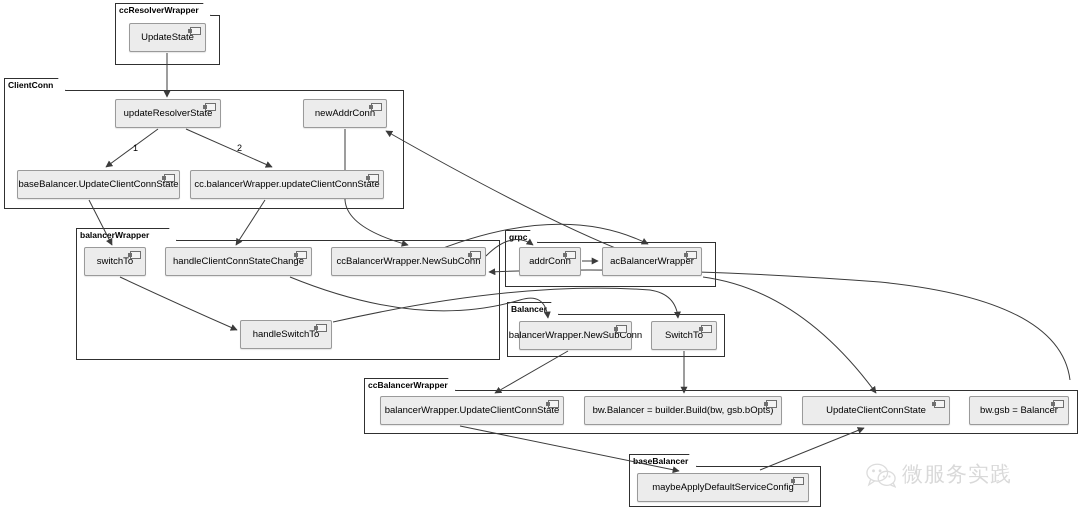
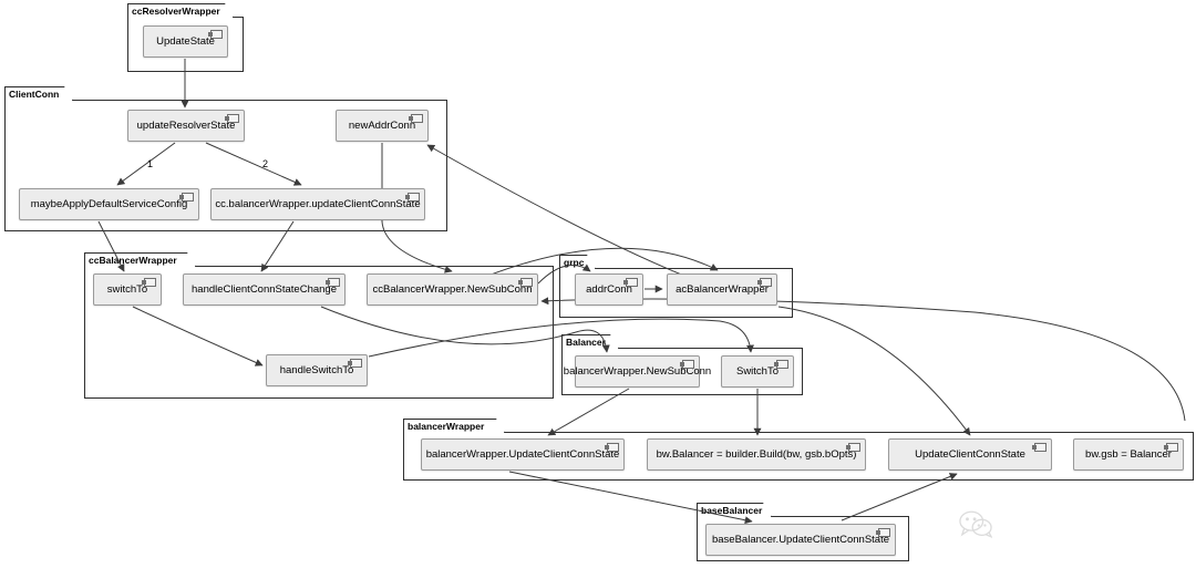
  ccResolverWrapper
  ClientConn
- balancerWrapper
+ ccBalancerWrapper
  grpc
  Balancer
- ccBalancerWrapper
+ balancerWrapper
  baseBalancer
  UpdateState
  updateResolverState
  newAddrConn
- baseBalancer.UpdateClientConnState
+ maybeApplyDefaultServiceConfig
  cc.balancerWrapper.updateClientConnState
  switchTo
  handleClientConnStateChange
  ccBalancerWrapper.NewSubConn
  handleSwitchTo
  addrConn
  acBalancerWrapper
  balancerWrapper.NewSubConn
  SwitchTo
  balancerWrapper.UpdateClientConnState
  bw.Balancer = builder.Build(bw, gsb.bOpts)
  UpdateClientConnState
  bw.gsb = Balancer
- maybeApplyDefaultServiceConfig
+ baseBalancer.UpdateClientConnState
  1
  2
- 微服务实践
